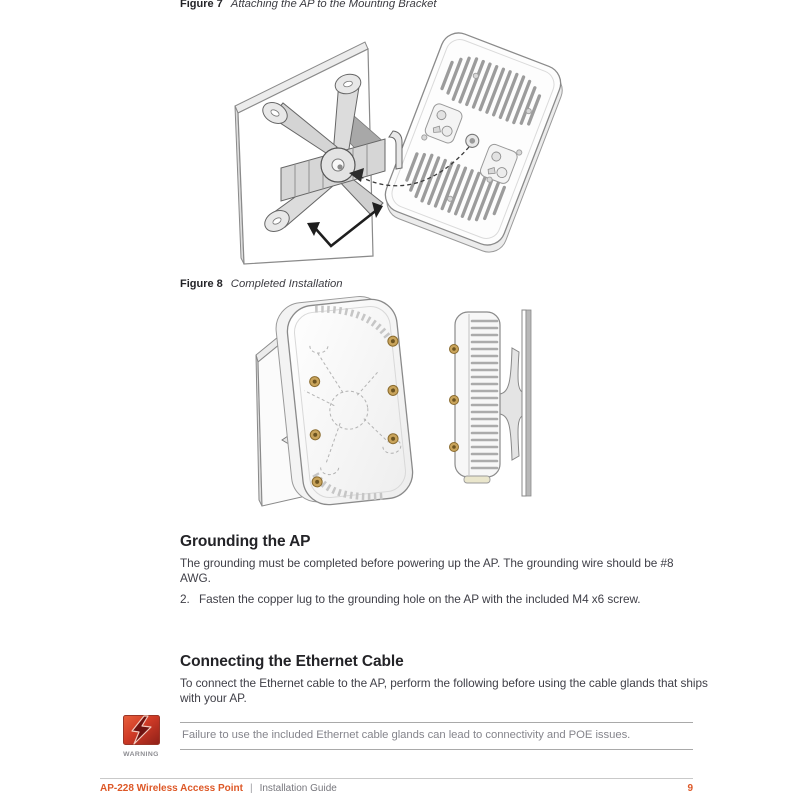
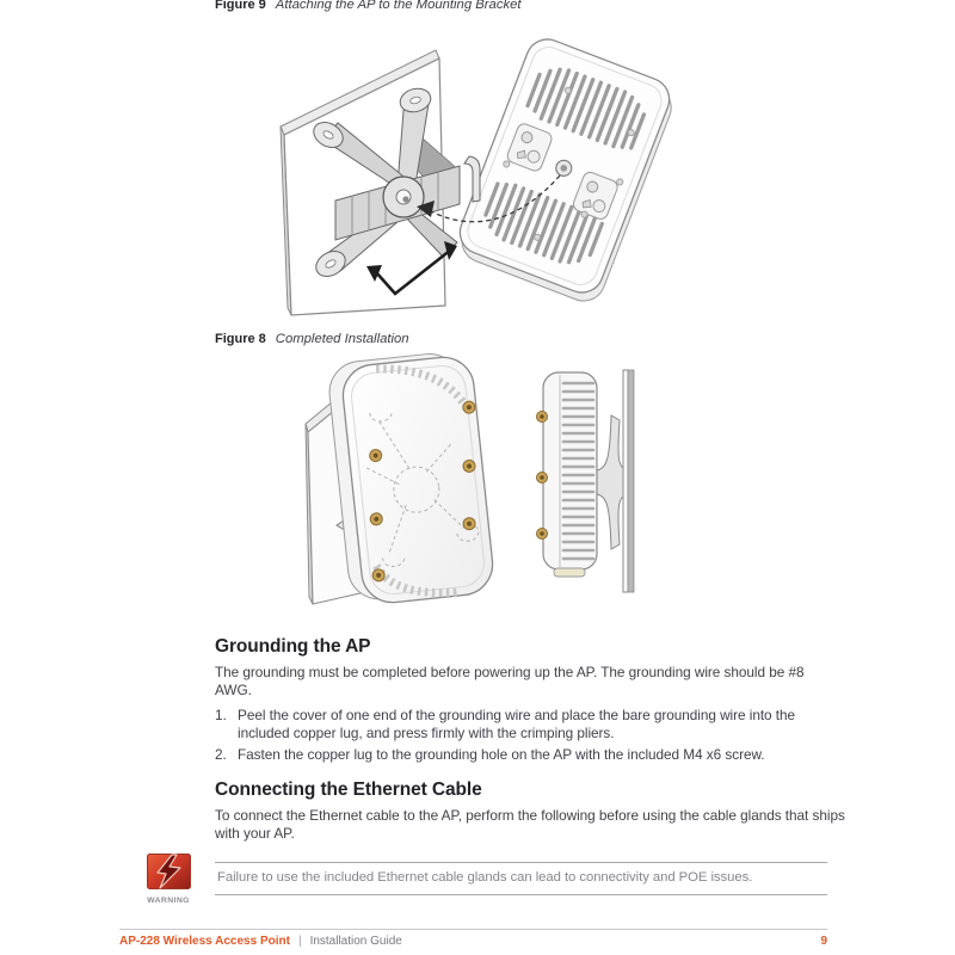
- Figure 7 Attaching the AP to the Mounting Bracket
+ Figure 9 Attaching the AP to the Mounting Bracket
  Figure 8 Completed Installation
  Grounding the AP
  The grounding must be completed before powering up the AP. The grounding wire should be #8
  AWG.
+ 1.
+ Peel the cover of one end of the grounding wire and place the bare grounding wire into the
+ included copper lug, and press firmly with the crimping pliers.
  2.
  Fasten the copper lug to the grounding hole on the AP with the included M4 x6 screw.
  Connecting the Ethernet Cable
  To connect the Ethernet cable to the AP, perform the following before using the cable glands that ships
  with your AP.
  Failure to use the included Ethernet cable glands can lead to connectivity and POE issues.
  AP-228 Wireless Access Point
  |
  Installation Guide
  9
